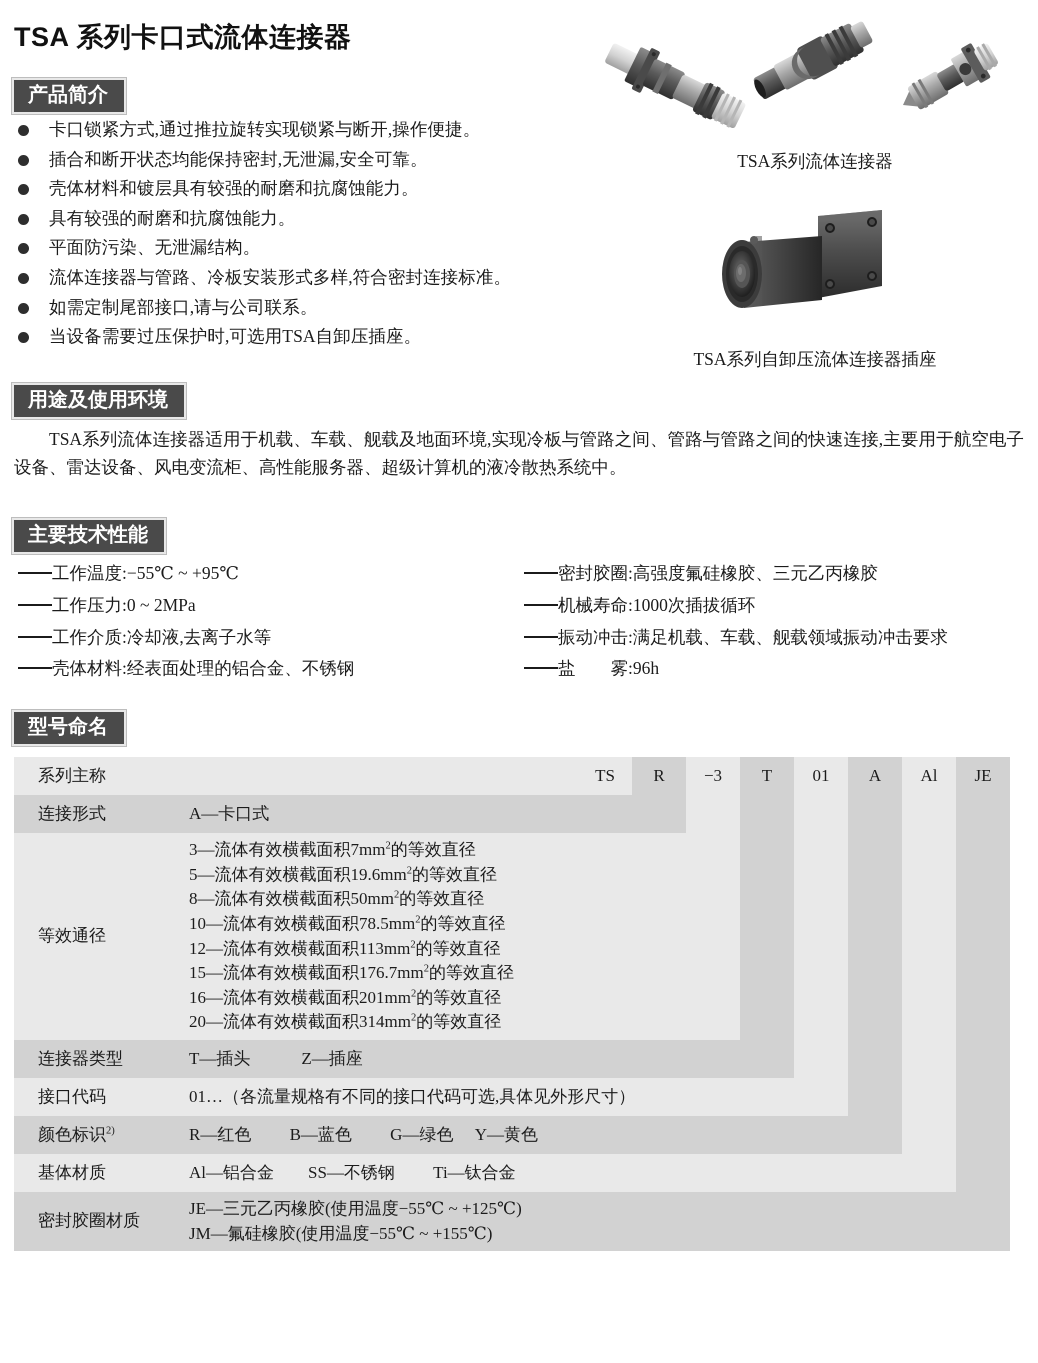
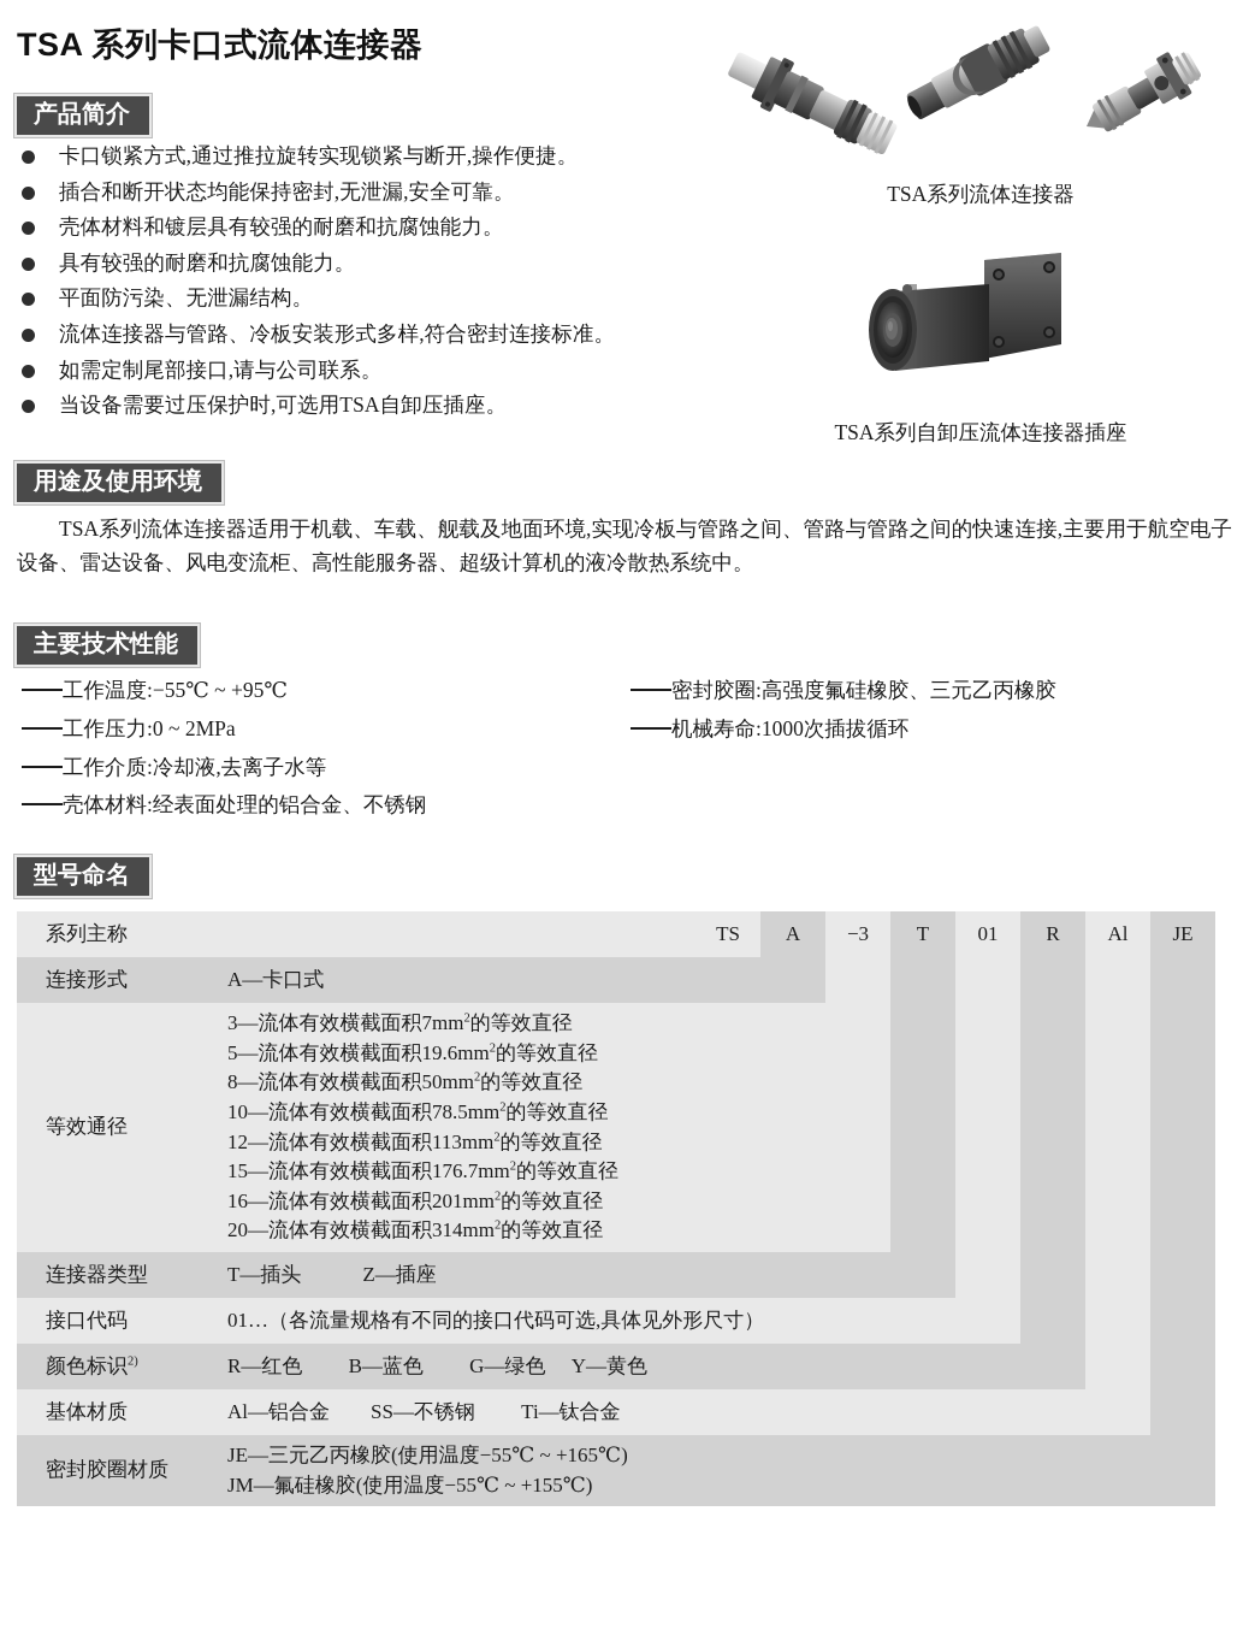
  TSA 系列卡口式流体连接器
  产品简介
  卡口锁紧方式,通过推拉旋转实现锁紧与断开,操作便捷。
  插合和断开状态均能保持密封,无泄漏,安全可靠。
  壳体材料和镀层具有较强的耐磨和抗腐蚀能力。
  具有较强的耐磨和抗腐蚀能力。
  平面防污染、无泄漏结构。
  流体连接器与管路、冷板安装形式多样,符合密封连接标准。
  如需定制尾部接口,请与公司联系。
  当设备需要过压保护时,可选用TSA自卸压插座。
  TSA系列流体连接器
  TSA系列自卸压流体连接器插座
  用途及使用环境
  TSA系列流体连接器适用于机载、车载、舰载及地面环境,实现冷板与管路之间、管路与管路之间的快速连接,主要用于航空电子设备、雷达设备、风电变流柜、高性能服务器、超级计算机的液冷散热系统中。
  主要技术性能
  工作温度:−55℃ ~ +95℃
  工作压力:0 ~ 2MPa
  工作介质:冷却液,去离子水等
  壳体材料:经表面处理的铝合金、不锈钢
  密封胶圈:高强度氟硅橡胶、三元乙丙橡胶
  机械寿命:1000次插拔循环
- 振动冲击:满足机载、车载、舰载领域振动冲击要求
- 盐 雾:96h
  型号命名
  系列主称
  TS
- R
+ A
  −3
  T
  01
- A
+ R
  Al
  JE
  连接形式
  A—卡口式
  等效通径
  3—流体有效横截面积7mm2的等效直径
  5—流体有效横截面积19.6mm2的等效直径
  8—流体有效横截面积50mm2的等效直径
  10—流体有效横截面积78.5mm2的等效直径
  12—流体有效横截面积113mm2的等效直径
  15—流体有效横截面积176.7mm2的等效直径
  16—流体有效横截面积201mm2的等效直径
  20—流体有效横截面积314mm2的等效直径
  连接器类型
  T—插头 Z—插座
  接口代码
  01…（各流量规格有不同的接口代码可选,具体见外形尺寸）
  颜色标识2)
  R—红色 B—蓝色 G—绿色 Y—黄色
  基体材质
  Al—铝合金 SS—不锈钢 Ti—钛合金
  密封胶圈材质
- JE—三元乙丙橡胶(使用温度−55℃ ~ +125℃)
+ JE—三元乙丙橡胶(使用温度−55℃ ~ +165℃)
  JM—氟硅橡胶(使用温度−55℃ ~ +155℃)
